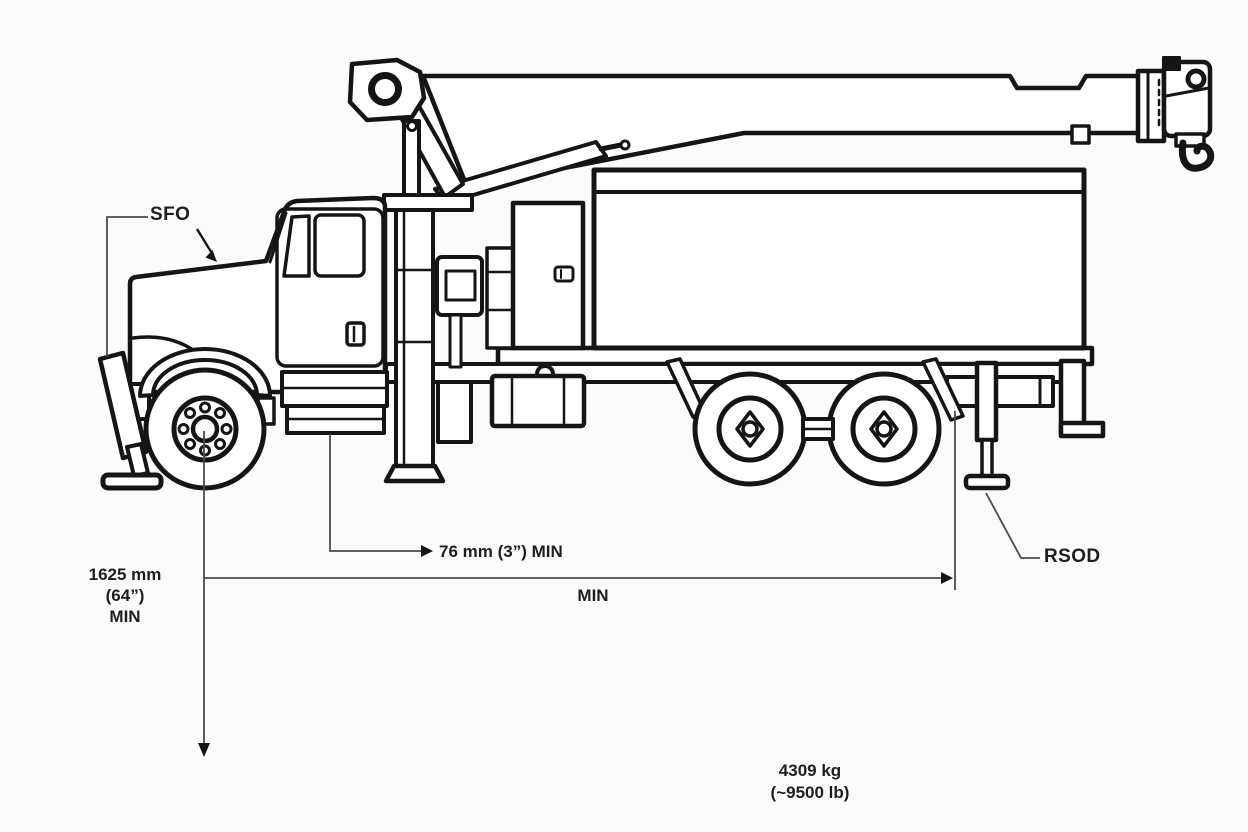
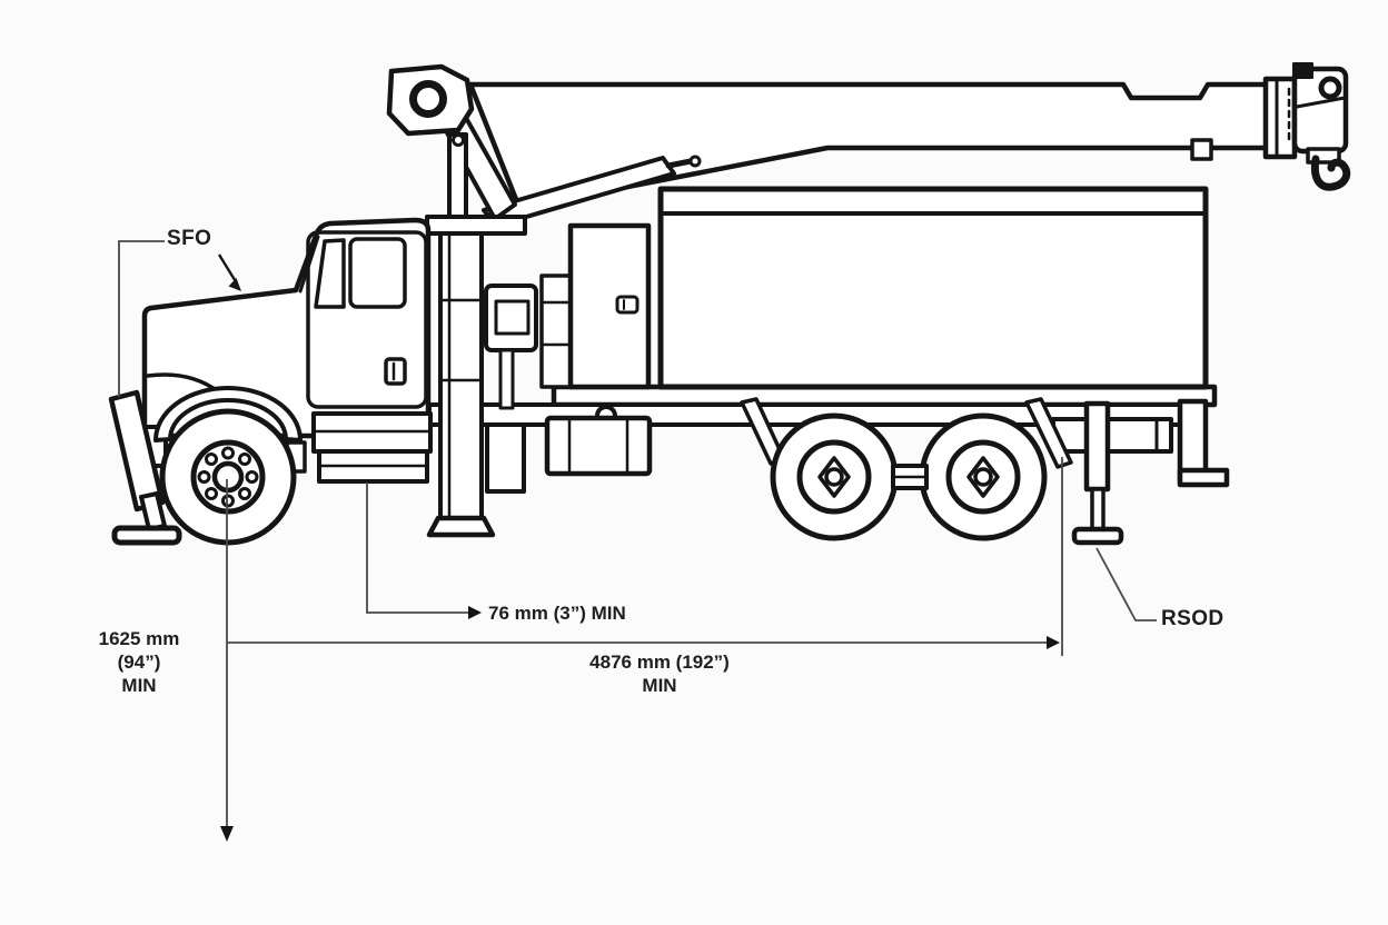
  SFO
  RSOD
  76 mm (3”) MIN
  1625 mm
- (64”)
+ (94”)
  MIN
+ 4876 mm (192”)
  MIN
- 4309 kg
- (~9500 lb)
